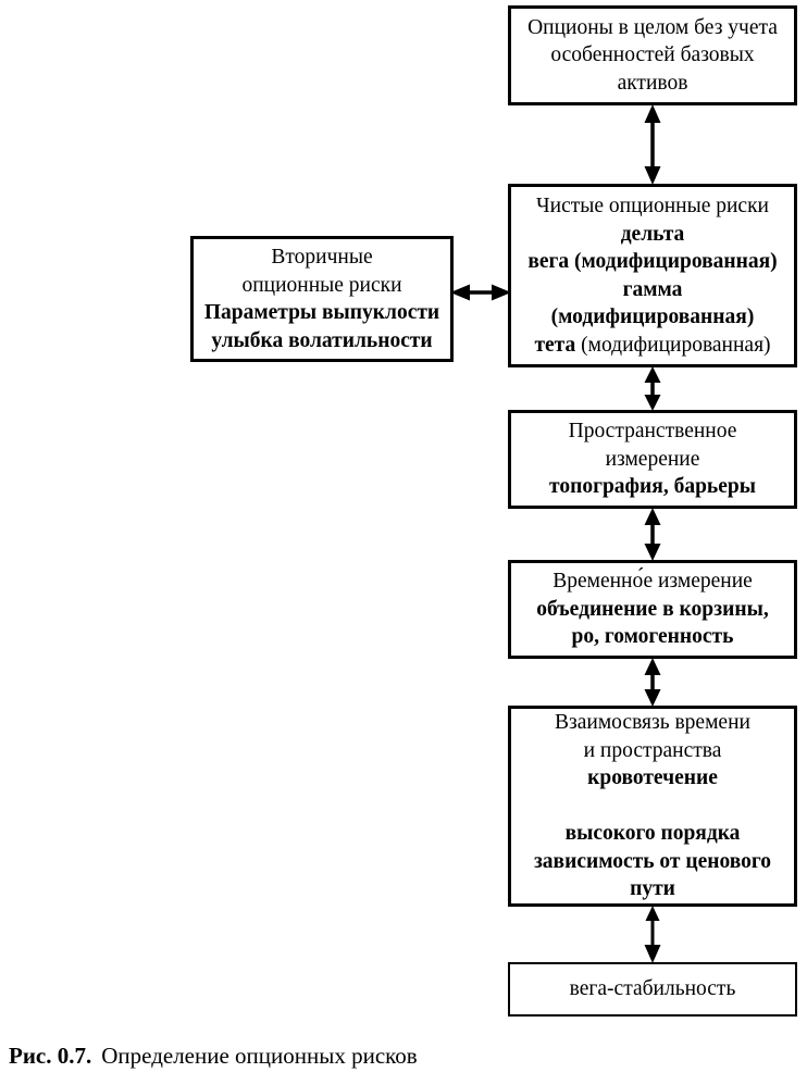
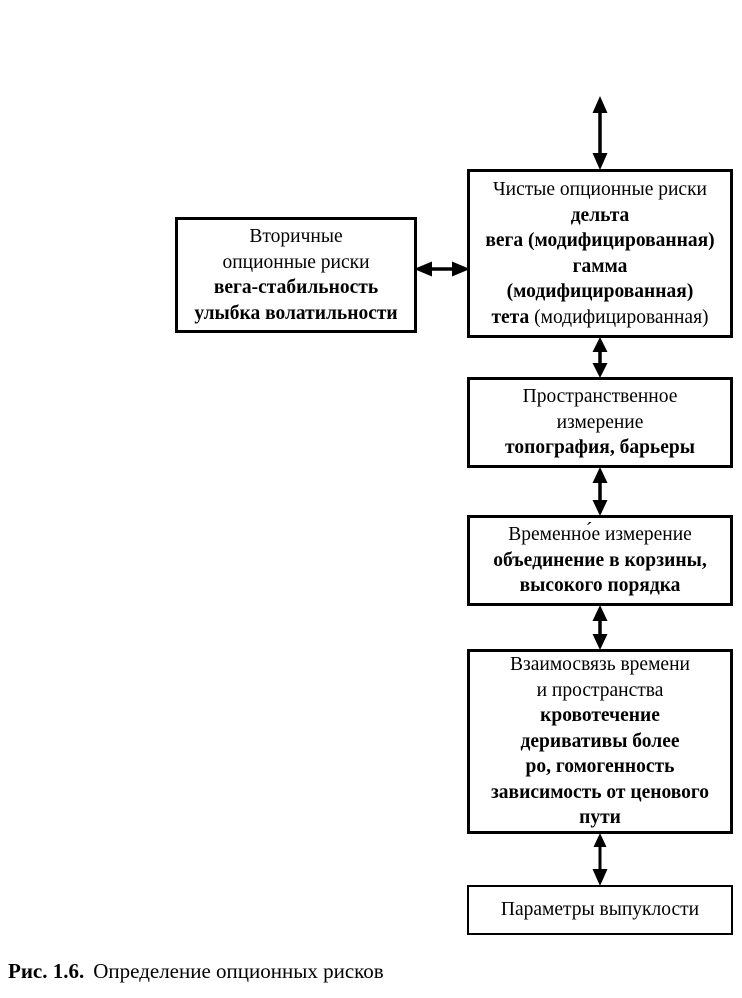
- Опционы в целом без учета
- особенностей базовых
- активов
  Чистые опционные риски
  дельта
  вега (модифицированная)
  гамма
  (модифицированная)
  тета (модифицированная)
  Вторичные
  опционные риски
- Параметры выпуклости
+ вега-стабильность
  улыбка волатильности
  Пространственное
  измерение
  топография, барьеры
  Временно́е измерение
  объединение в корзины,
- ро, гомогенность
+ высокого порядка
  Взаимосвязь времени
  и пространства
  кровотечение
+ деривативы более
- высокого порядка
+ ро, гомогенность
  зависимость от ценового
  пути
- вега-стабильность
+ Параметры выпуклости
- Рис. 0.7. Определение опционных рисков
+ Рис. 1.6. Определение опционных рисков
